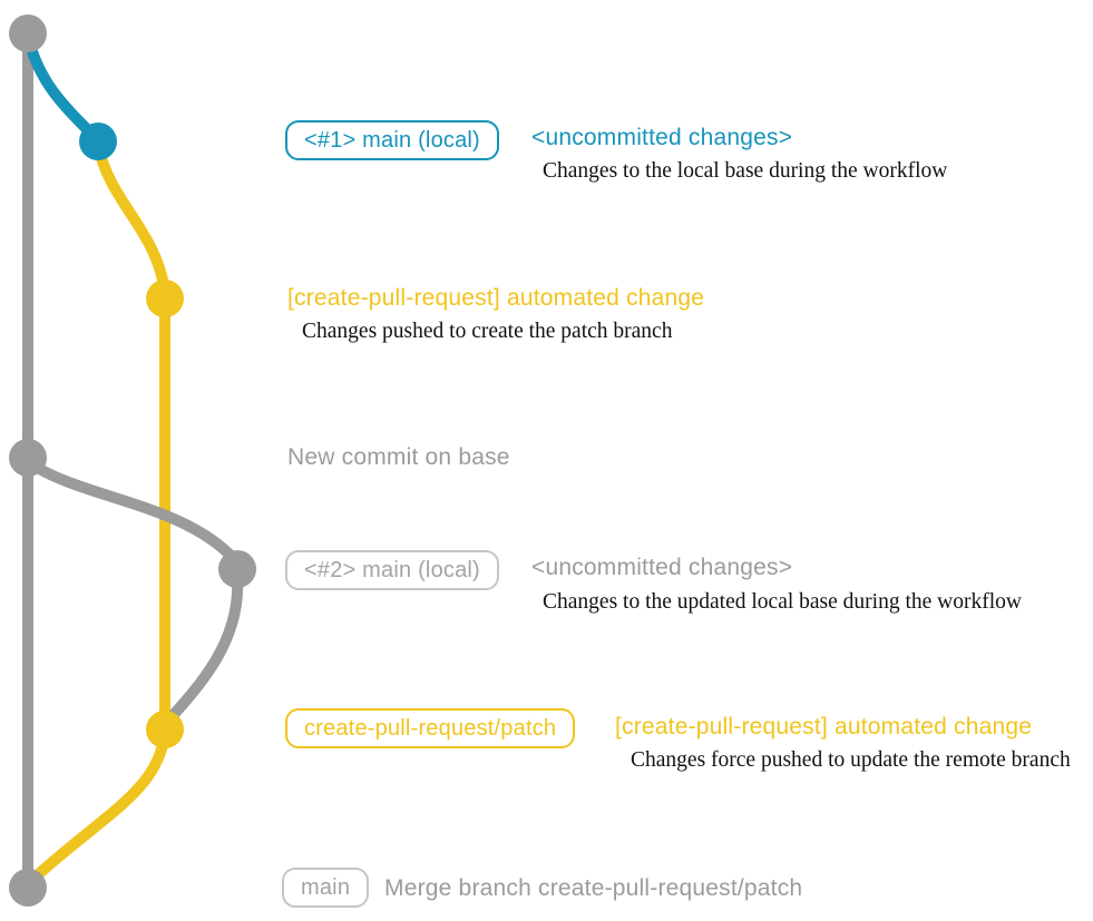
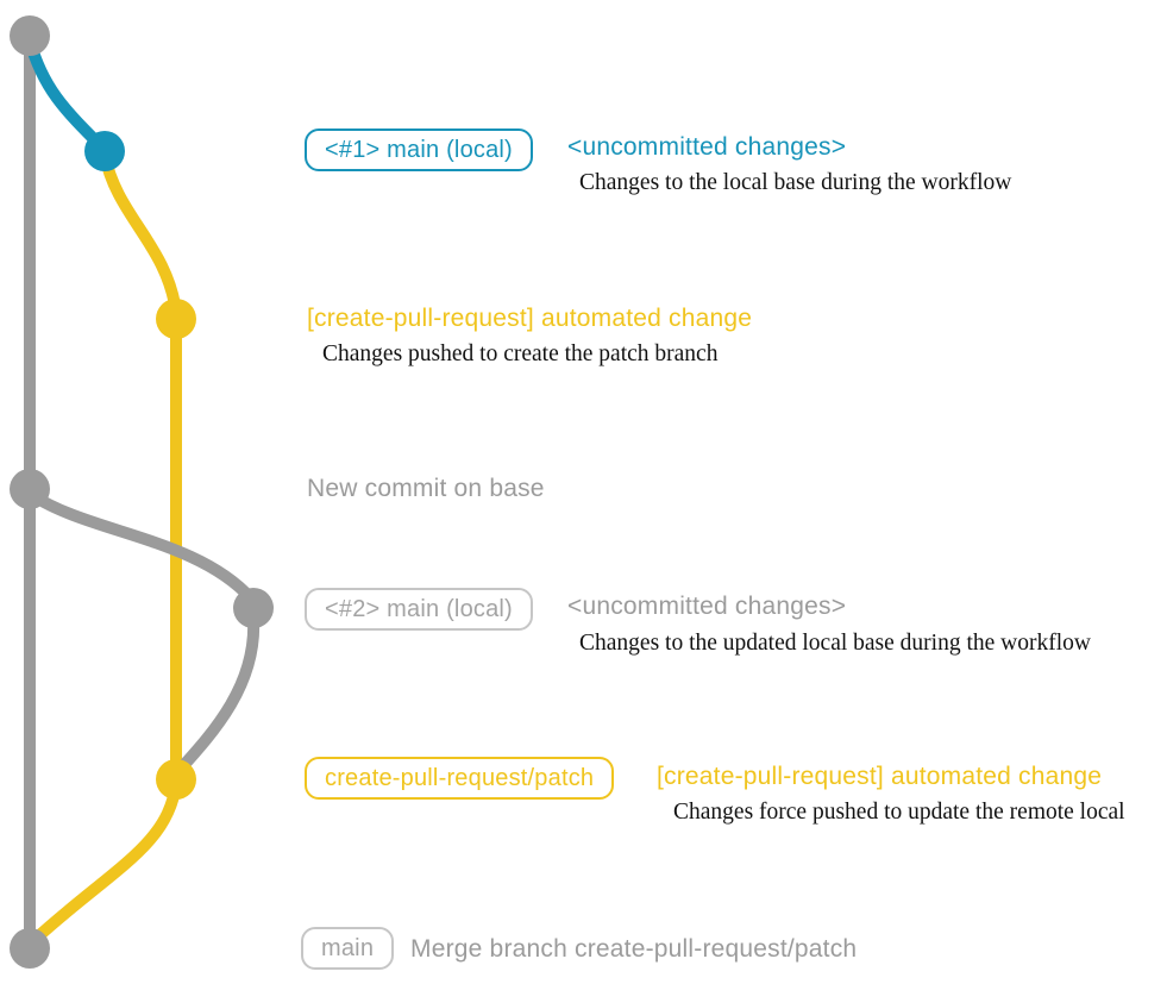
  <#1> main (local)
  <uncommitted changes>
  Changes to the local base during the workflow
  [create-pull-request] automated change
  Changes pushed to create the patch branch
  New commit on base
  <#2> main (local)
  <uncommitted changes>
  Changes to the updated local base during the workflow
  create-pull-request/patch
  [create-pull-request] automated change
- Changes force pushed to update the remote branch
+ Changes force pushed to update the remote local
  main
  Merge branch create-pull-request/patch
